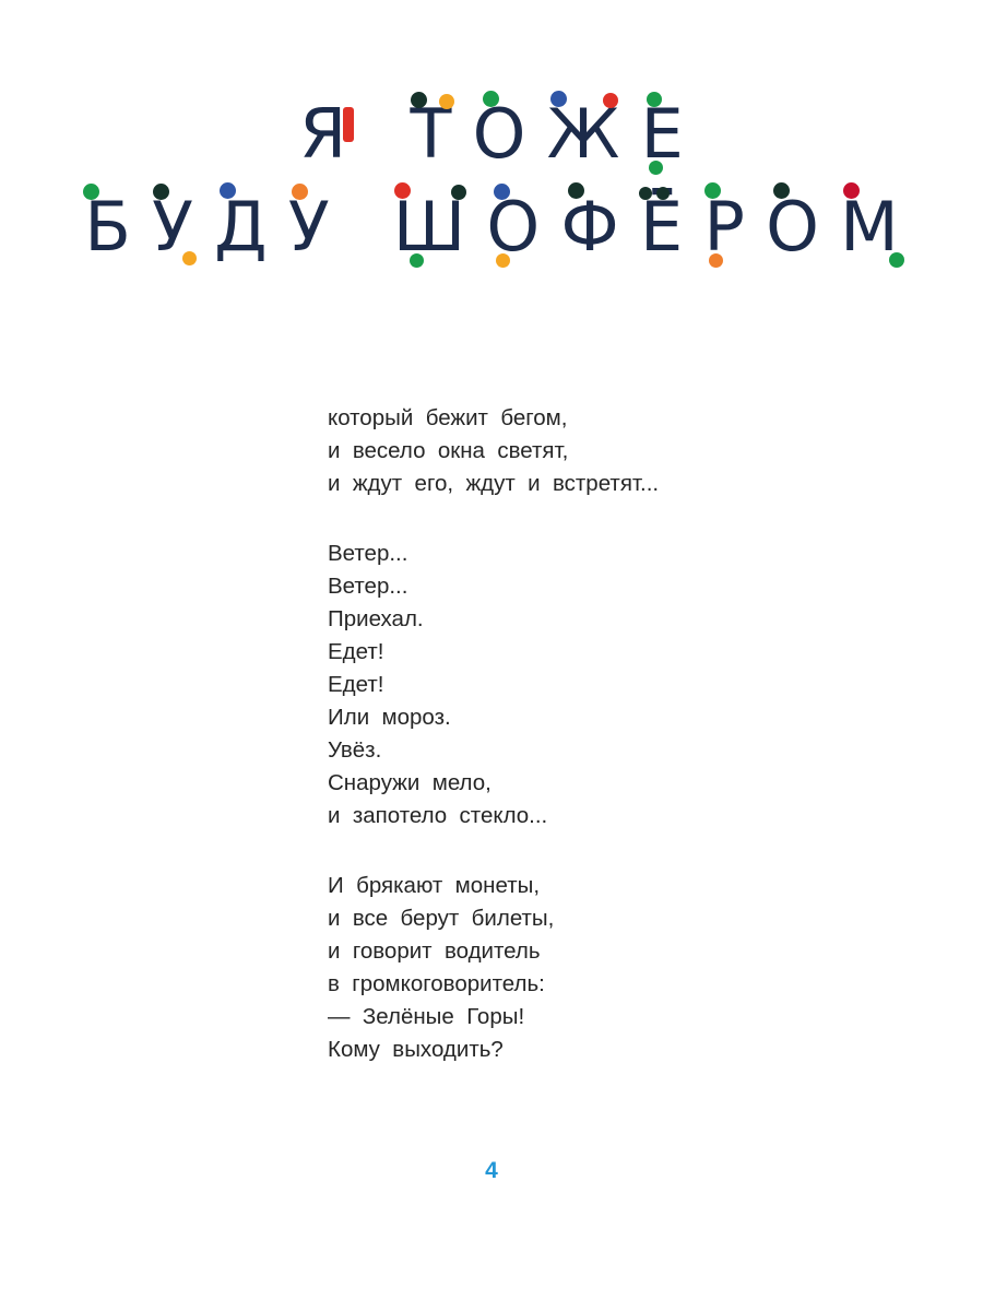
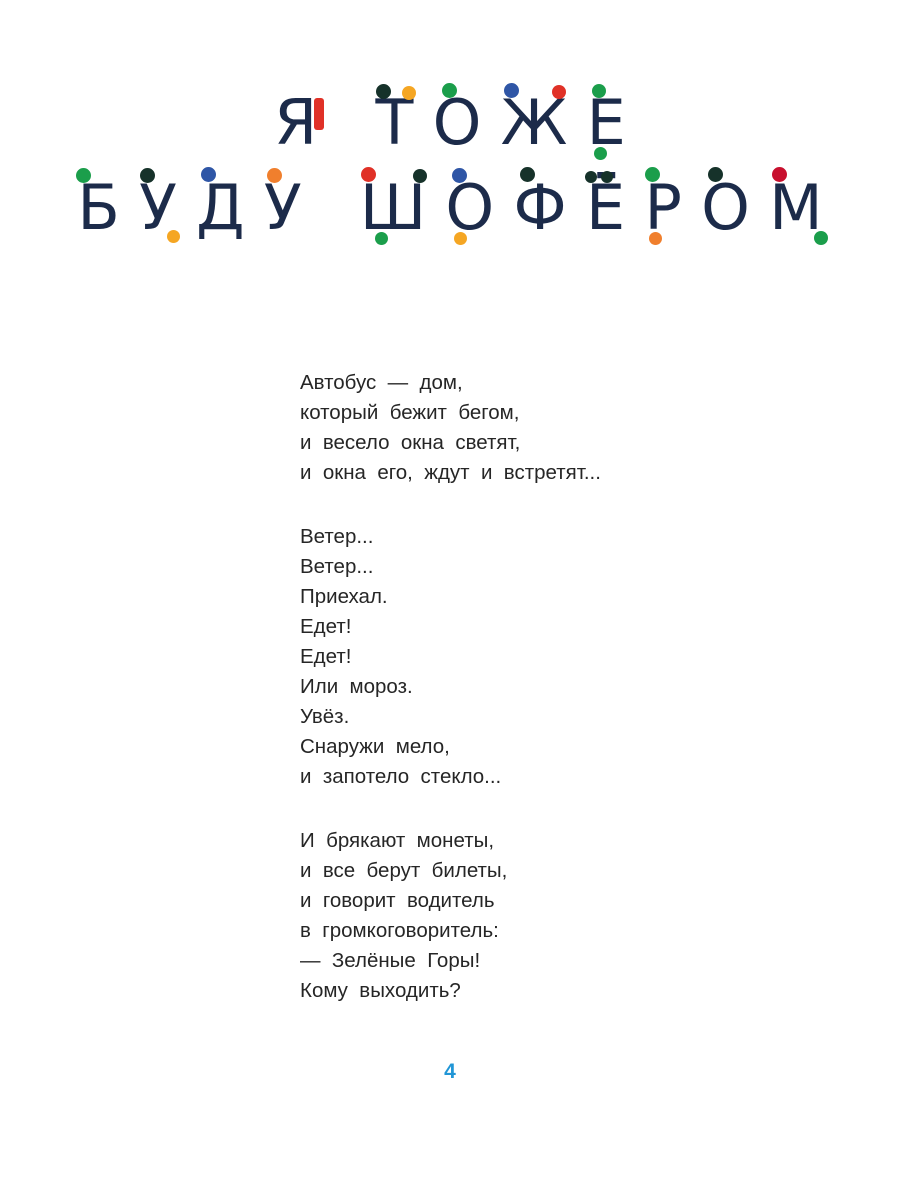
  Я Т О Ж Е
  Б У Д У Ш О Ф Ё Р О М
+ Автобус — дом,
  который бежит бегом,
  и весело окна светят,
- и ждут его, ждут и встретят...
+ и окна его, ждут и встретят...
  Ветер...
  Ветер...
  Приехал.
  Едет!
  Едет!
  Или мороз.
  Увёз.
  Снаружи мело,
  и запотело стекло...
  И брякают монеты,
  и все берут билеты,
  и говорит водитель
  в громкоговоритель:
  — Зелёные Горы!
  Кому выходить?
  4
